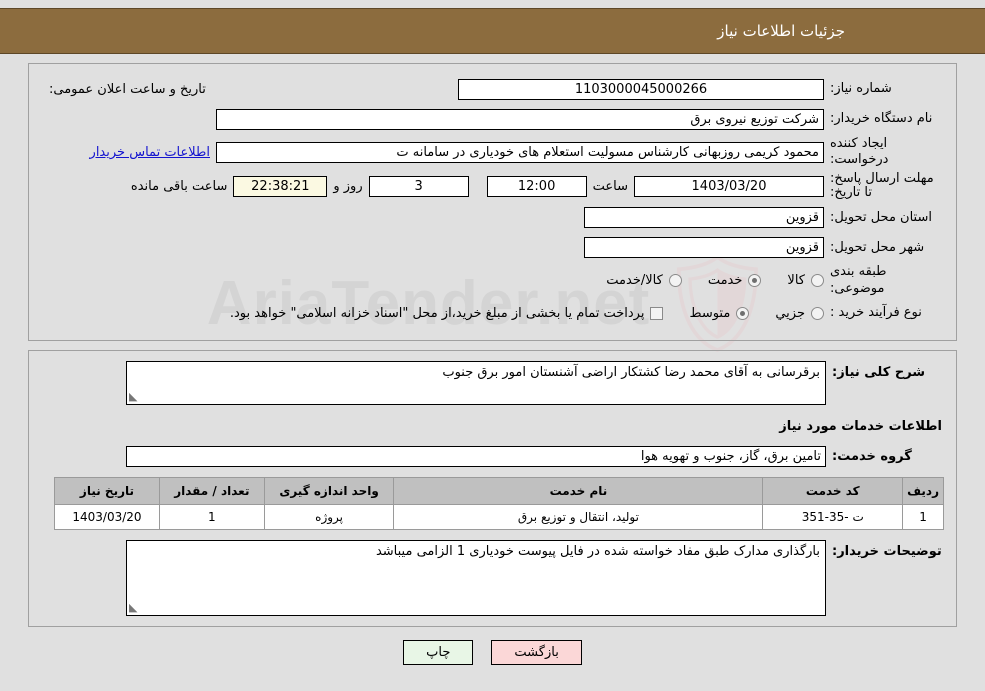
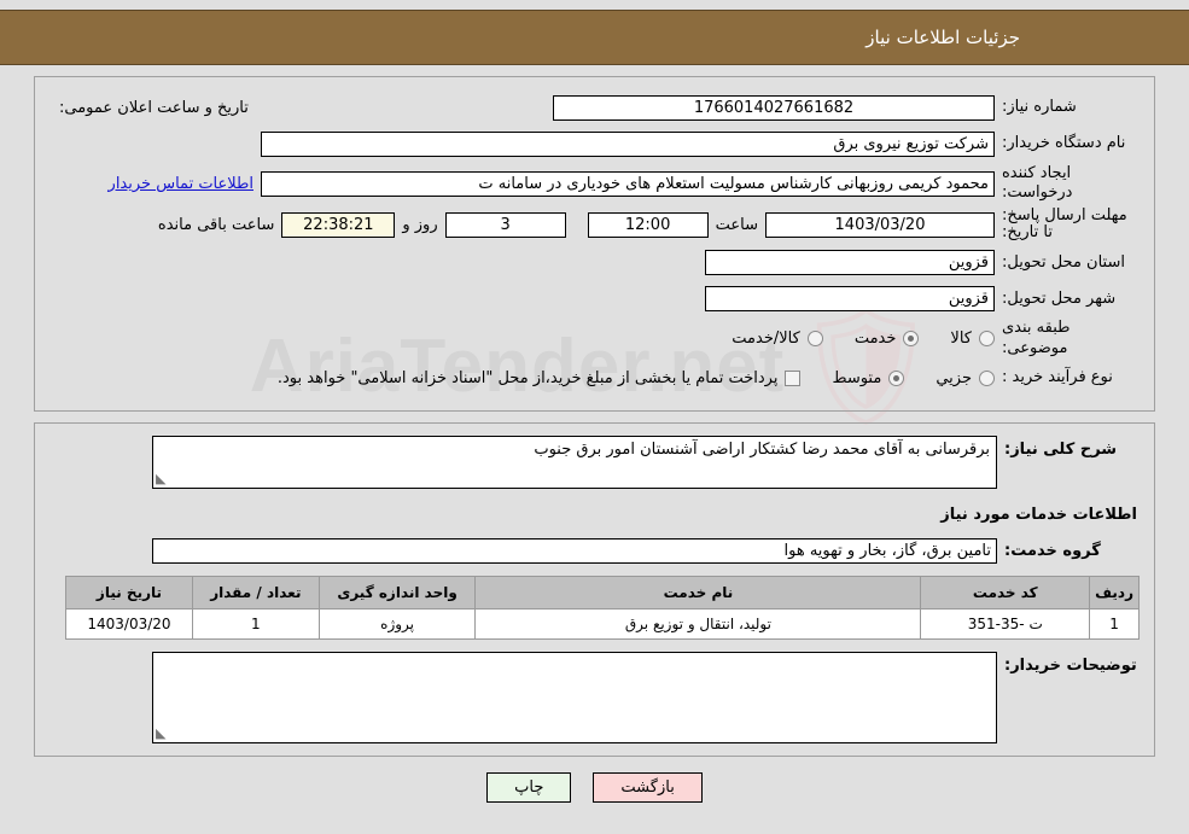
  🛡
  AriaTender.net
  جزئیات اطلاعات نیاز
  شماره نیاز:
- 1103000045000266
+ 1766014027661682
  تاریخ و ساعت اعلان عمومی:
  نام دستگاه خریدار:
  شرکت توزیع نیروی برق
  ایجاد کننده درخواست:
  محمود کریمی روزبهانی کارشناس مسولیت استعلام های خودیاری در سامانه ت
  اطلاعات تماس خریدار
  مهلت ارسال پاسخ: تا تاریخ:
  1403/03/20
  ساعت
  12:00
  3
  روز و
  22:38:21
  ساعت باقی مانده
  استان محل تحویل:
  قزوین
  شهر محل تحویل:
  قزوین
  طبقه بندی موضوعی:
  کالا
  خدمت
  کالا/خدمت
  نوع فرآیند خرید :
  جزیي
  متوسط
  پرداخت تمام یا بخشی از مبلغ خرید،از محل "اسناد خزانه اسلامی" خواهد بود.
  شرح کلی نیاز:
  برقرسانی به آقای محمد رضا کشتکار اراضی آشنستان امور برق جنوب
  اطلاعات خدمات مورد نیاز
  گروه خدمت:
- تامین برق، گاز، جنوب و تهویه هوا
+ تامین برق، گاز، بخار و تهویه هوا
  ردیف	کد خدمت	نام خدمت	واحد اندازه گیری	تعداد / مقدار	تاریخ نیاز
  1	ت -35-351	تولید، انتقال و توزیع برق	پروژه	1	1403/03/20
  توضیحات خریدار:
- بارگذاری مدارک طبق مفاد خواسته شده در فایل پیوست خودیاری 1 الزامی میباشد
  بازگشت
  چاپ
